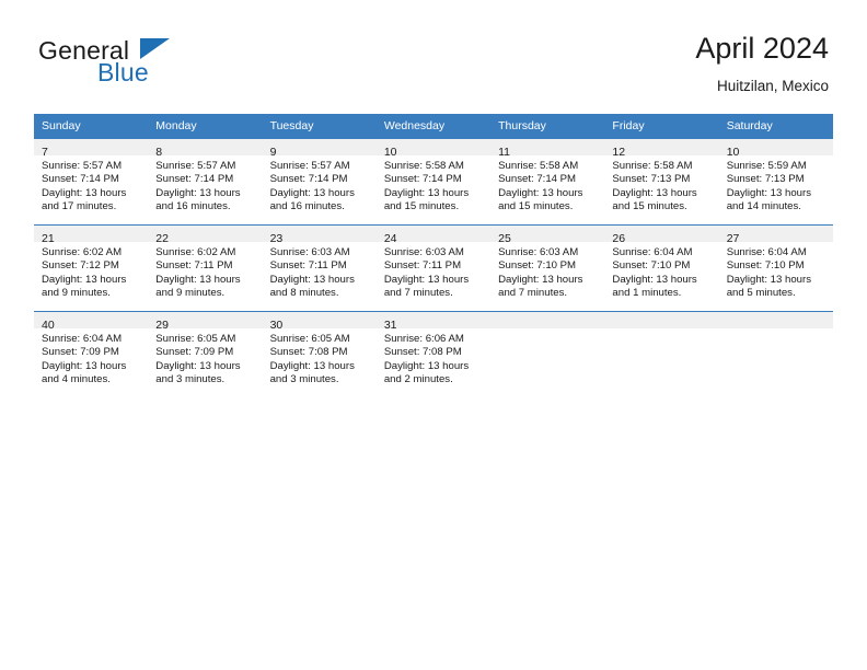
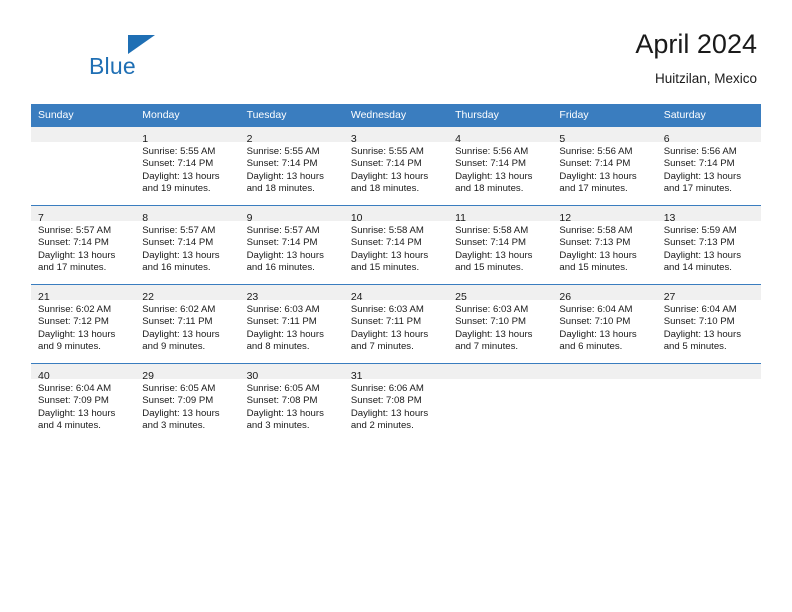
- General
  Blue
  April 2024
  Huitzilan, Mexico
  Sunday	Monday	Tuesday	Wednesday	Thursday	Friday	Saturday
+ 	1Sunrise: 5:55 AMSunset: 7:14 PMDaylight: 13 hoursand 19 minutes.	2Sunrise: 5:55 AMSunset: 7:14 PMDaylight: 13 hoursand 18 minutes.	3Sunrise: 5:55 AMSunset: 7:14 PMDaylight: 13 hoursand 18 minutes.	4Sunrise: 5:56 AMSunset: 7:14 PMDaylight: 13 hoursand 18 minutes.	5Sunrise: 5:56 AMSunset: 7:14 PMDaylight: 13 hoursand 17 minutes.	6Sunrise: 5:56 AMSunset: 7:14 PMDaylight: 13 hoursand 17 minutes.
- 7Sunrise: 5:57 AMSunset: 7:14 PMDaylight: 13 hoursand 17 minutes.	8Sunrise: 5:57 AMSunset: 7:14 PMDaylight: 13 hoursand 16 minutes.	9Sunrise: 5:57 AMSunset: 7:14 PMDaylight: 13 hoursand 16 minutes.	10Sunrise: 5:58 AMSunset: 7:14 PMDaylight: 13 hoursand 15 minutes.	11Sunrise: 5:58 AMSunset: 7:14 PMDaylight: 13 hoursand 15 minutes.	12Sunrise: 5:58 AMSunset: 7:13 PMDaylight: 13 hoursand 15 minutes.	10Sunrise: 5:59 AMSunset: 7:13 PMDaylight: 13 hoursand 14 minutes.
+ 7Sunrise: 5:57 AMSunset: 7:14 PMDaylight: 13 hoursand 17 minutes.	8Sunrise: 5:57 AMSunset: 7:14 PMDaylight: 13 hoursand 16 minutes.	9Sunrise: 5:57 AMSunset: 7:14 PMDaylight: 13 hoursand 16 minutes.	10Sunrise: 5:58 AMSunset: 7:14 PMDaylight: 13 hoursand 15 minutes.	11Sunrise: 5:58 AMSunset: 7:14 PMDaylight: 13 hoursand 15 minutes.	12Sunrise: 5:58 AMSunset: 7:13 PMDaylight: 13 hoursand 15 minutes.	13Sunrise: 5:59 AMSunset: 7:13 PMDaylight: 13 hoursand 14 minutes.
- 21Sunrise: 6:02 AMSunset: 7:12 PMDaylight: 13 hoursand 9 minutes.	22Sunrise: 6:02 AMSunset: 7:11 PMDaylight: 13 hoursand 9 minutes.	23Sunrise: 6:03 AMSunset: 7:11 PMDaylight: 13 hoursand 8 minutes.	24Sunrise: 6:03 AMSunset: 7:11 PMDaylight: 13 hoursand 7 minutes.	25Sunrise: 6:03 AMSunset: 7:10 PMDaylight: 13 hoursand 7 minutes.	26Sunrise: 6:04 AMSunset: 7:10 PMDaylight: 13 hoursand 1 minutes.	27Sunrise: 6:04 AMSunset: 7:10 PMDaylight: 13 hoursand 5 minutes.
+ 21Sunrise: 6:02 AMSunset: 7:12 PMDaylight: 13 hoursand 9 minutes.	22Sunrise: 6:02 AMSunset: 7:11 PMDaylight: 13 hoursand 9 minutes.	23Sunrise: 6:03 AMSunset: 7:11 PMDaylight: 13 hoursand 8 minutes.	24Sunrise: 6:03 AMSunset: 7:11 PMDaylight: 13 hoursand 7 minutes.	25Sunrise: 6:03 AMSunset: 7:10 PMDaylight: 13 hoursand 7 minutes.	26Sunrise: 6:04 AMSunset: 7:10 PMDaylight: 13 hoursand 6 minutes.	27Sunrise: 6:04 AMSunset: 7:10 PMDaylight: 13 hoursand 5 minutes.
  40Sunrise: 6:04 AMSunset: 7:09 PMDaylight: 13 hoursand 4 minutes.	29Sunrise: 6:05 AMSunset: 7:09 PMDaylight: 13 hoursand 3 minutes.	30Sunrise: 6:05 AMSunset: 7:08 PMDaylight: 13 hoursand 3 minutes.	31Sunrise: 6:06 AMSunset: 7:08 PMDaylight: 13 hoursand 2 minutes.
